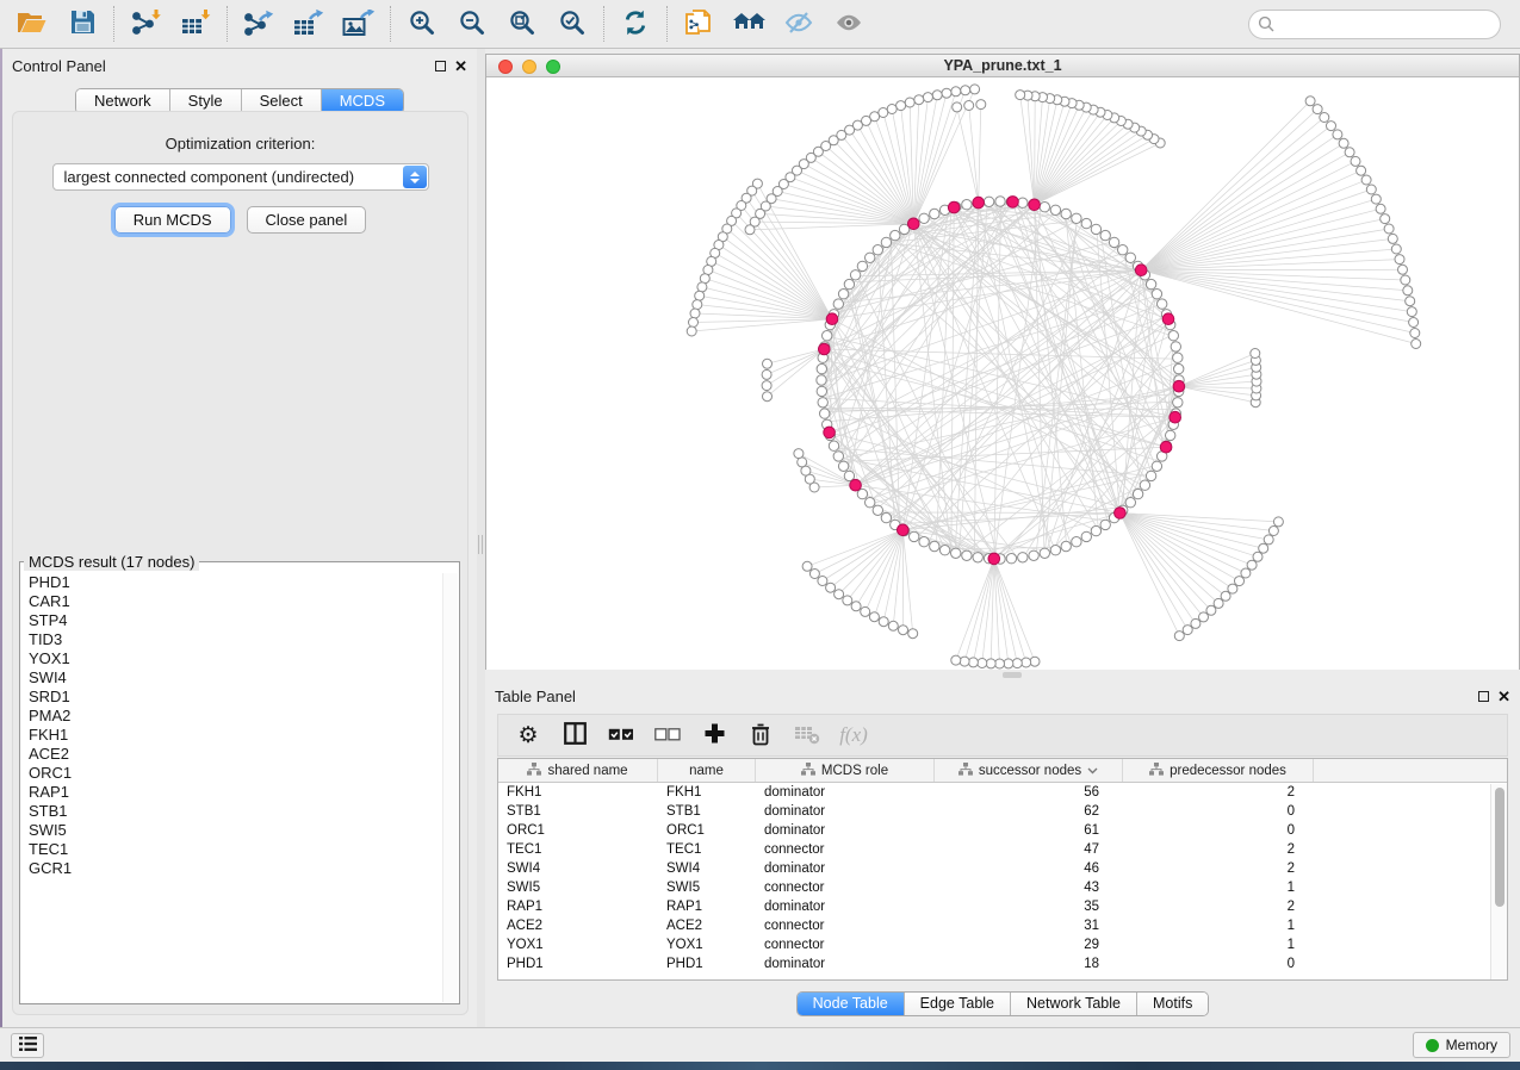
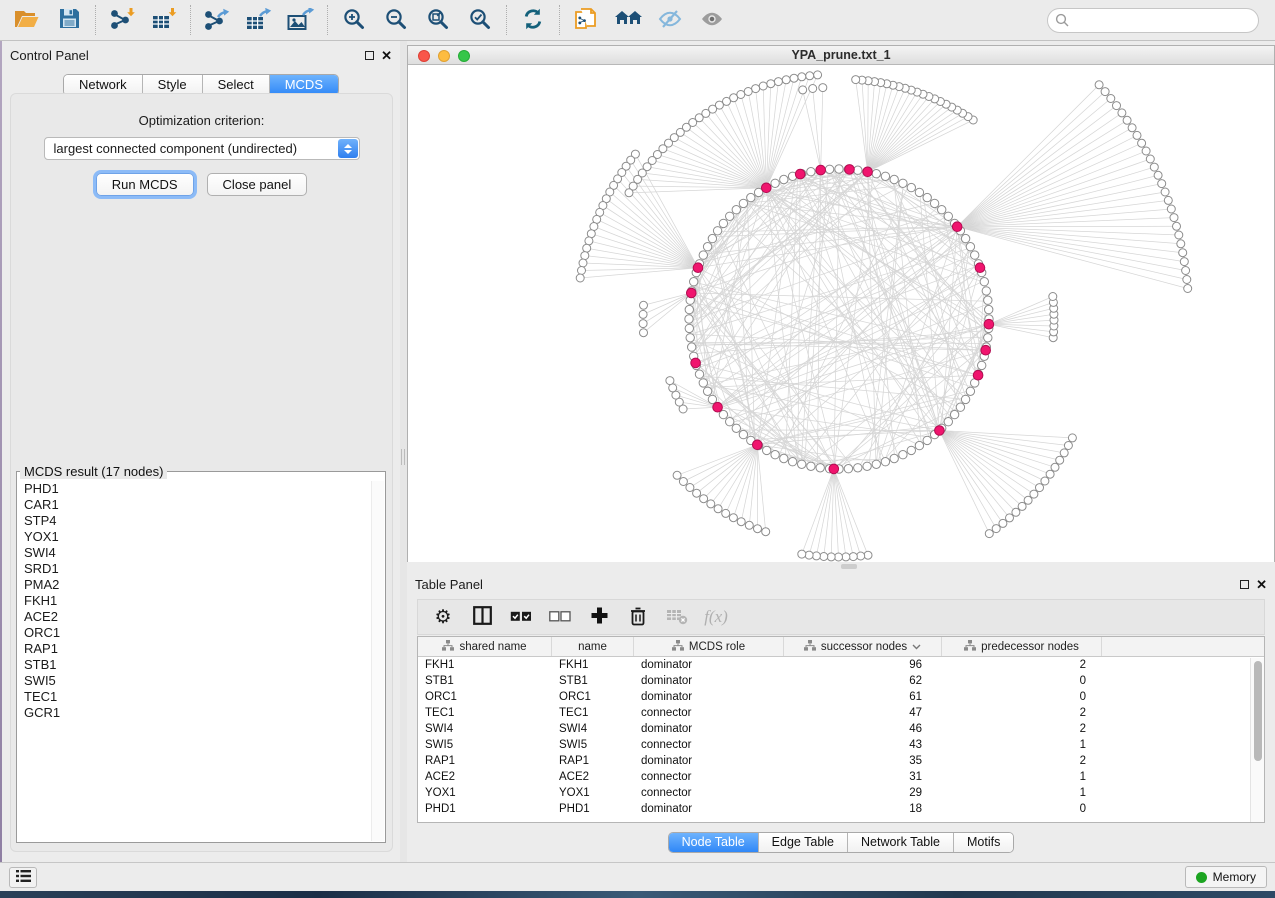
  Control Panel
  ✕
  Network
  Style
  Select
  MCDS
  Optimization criterion:
  largest connected component (undirected)
  Run MCDS
  Close panel
  MCDS result (17 nodes)
  PHD1
  CAR1
  STP4
- TID3
  YOX1
  SWI4
  SRD1
  PMA2
  FKH1
  ACE2
  ORC1
  RAP1
  STB1
  SWI5
  TEC1
  GCR1
  YPA_prune.txt_1
  Table Panel
  ✕
  ⚙
  f(x)
  shared name
  name
  MCDS role
  successor nodes
  predecessor nodes
  FKH1
  FKH1
  dominator
- 56
+ 96
  2
  STB1
  STB1
  dominator
  62
  0
  ORC1
  ORC1
  dominator
  61
  0
  TEC1
  TEC1
  connector
  47
  2
  SWI4
  SWI4
  dominator
  46
  2
  SWI5
  SWI5
  connector
  43
  1
  RAP1
  RAP1
  dominator
  35
  2
  ACE2
  ACE2
  connector
  31
  1
  YOX1
  YOX1
  connector
  29
  1
  PHD1
  PHD1
  dominator
  18
  0
  Node Table
  Edge Table
  Network Table
  Motifs
  Memory
